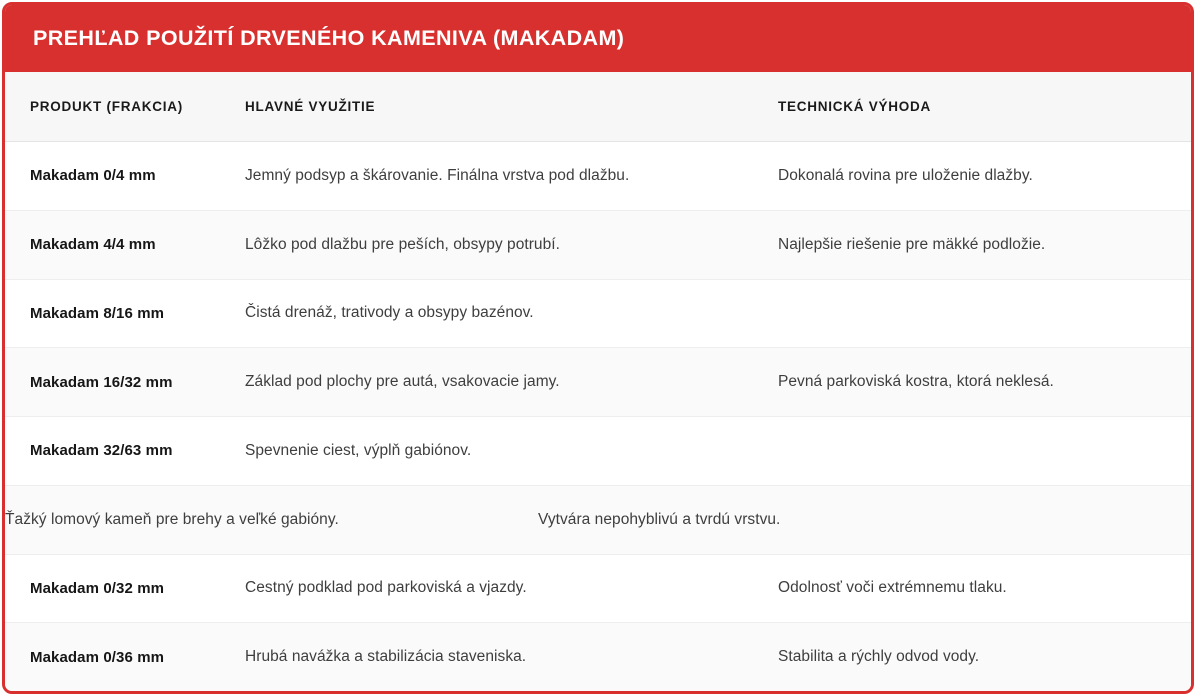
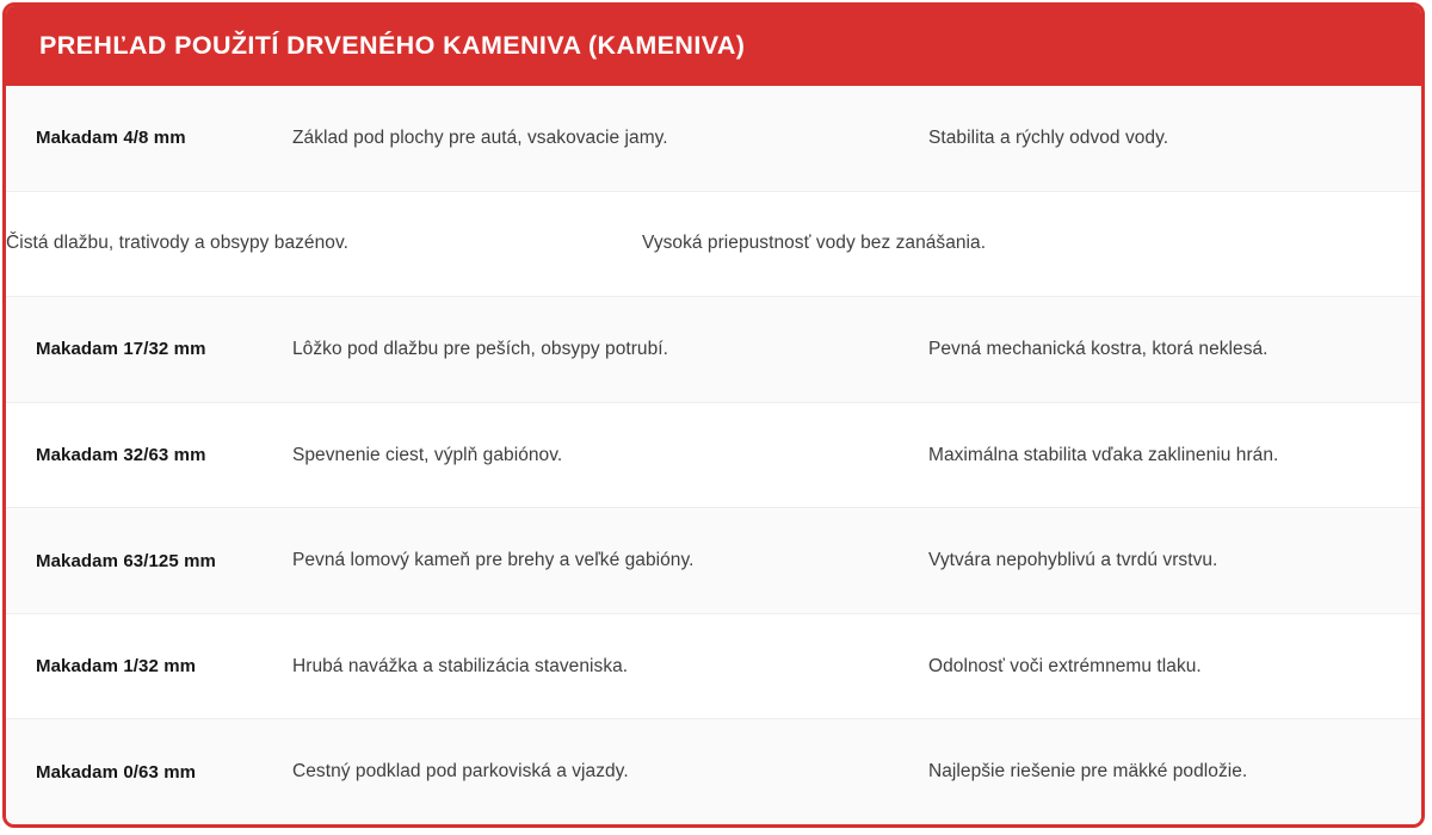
- PREHĽAD POUŽITÍ DRVENÉHO KAMENIVA (MAKADAM)
+ PREHĽAD POUŽITÍ DRVENÉHO KAMENIVA (KAMENIVA)
- PRODUKT (FRAKCIA)
- HLAVNÉ VYUŽITIE
- TECHNICKÁ VÝHODA
- Makadam 0/4 mm
- Jemný podsyp a škárovanie. Finálna vrstva pod dlažbu.
- Dokonalá rovina pre uloženie dlažby.
- Makadam 4/4 mm
+ Makadam 4/8 mm
- Lôžko pod dlažbu pre peších, obsypy potrubí.
+ Základ pod plochy pre autá, vsakovacie jamy.
- Najlepšie riešenie pre mäkké podložie.
+ Stabilita a rýchly odvod vody.
- Makadam 8/16 mm
- Čistá drenáž, trativody a obsypy bazénov.
+ Čistá dlažbu, trativody a obsypy bazénov.
+ Vysoká priepustnosť vody bez zanášania.
- Makadam 16/32 mm
+ Makadam 17/32 mm
- Základ pod plochy pre autá, vsakovacie jamy.
+ Lôžko pod dlažbu pre peších, obsypy potrubí.
- Pevná parkoviská kostra, ktorá neklesá.
+ Pevná mechanická kostra, ktorá neklesá.
  Makadam 32/63 mm
  Spevnenie ciest, výplň gabiónov.
+ Maximálna stabilita vďaka zaklineniu hrán.
+ Makadam 63/125 mm
- Ťažký lomový kameň pre brehy a veľké gabióny.
+ Pevná lomový kameň pre brehy a veľké gabióny.
  Vytvára nepohyblivú a tvrdú vrstvu.
- Makadam 0/32 mm
+ Makadam 1/32 mm
- Cestný podklad pod parkoviská a vjazdy.
+ Hrubá navážka a stabilizácia staveniska.
  Odolnosť voči extrémnemu tlaku.
- Makadam 0/36 mm
+ Makadam 0/63 mm
- Hrubá navážka a stabilizácia staveniska.
+ Cestný podklad pod parkoviská a vjazdy.
- Stabilita a rýchly odvod vody.
+ Najlepšie riešenie pre mäkké podložie.
